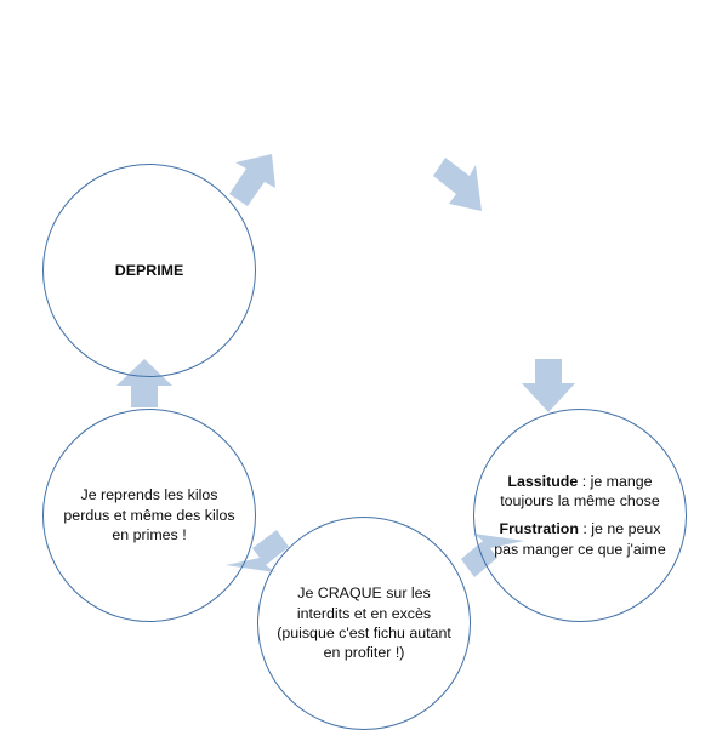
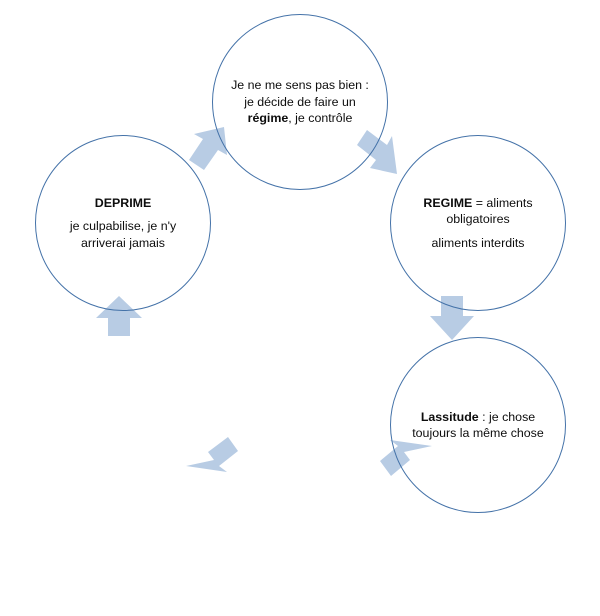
+ Je ne me sens pas bien : je décide de faire un régime, je contrôle
+ REGIME = aliments obligatoires
+ aliments interdits
- Lassitude : je mange toujours la même chose
+ Lassitude : je chose toujours la même chose
- Frustration : je ne peux pas manger ce que j'aime
- Je CRAQUE sur les interdits et en excès (puisque c'est fichu autant en profiter !)
- Je reprends les kilos perdus et même des kilos en primes !
  DEPRIME
+ je culpabilise, je n'y arriverai jamais
